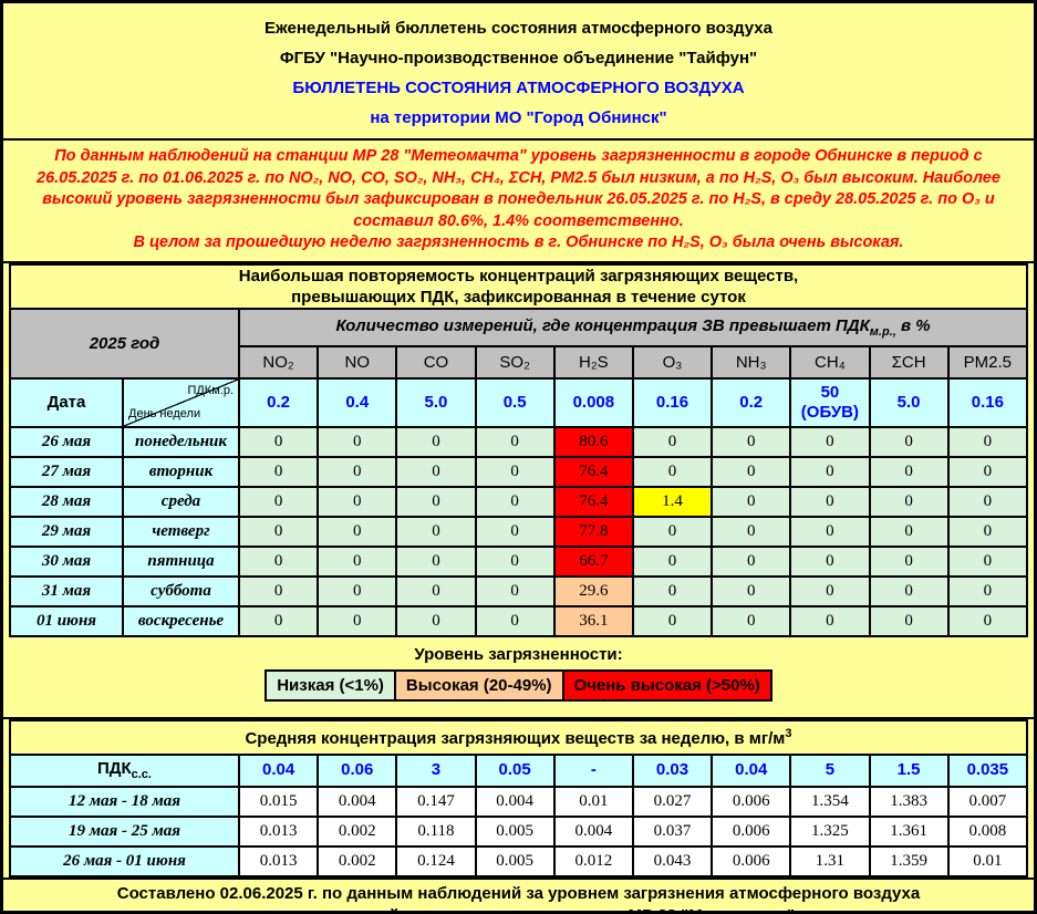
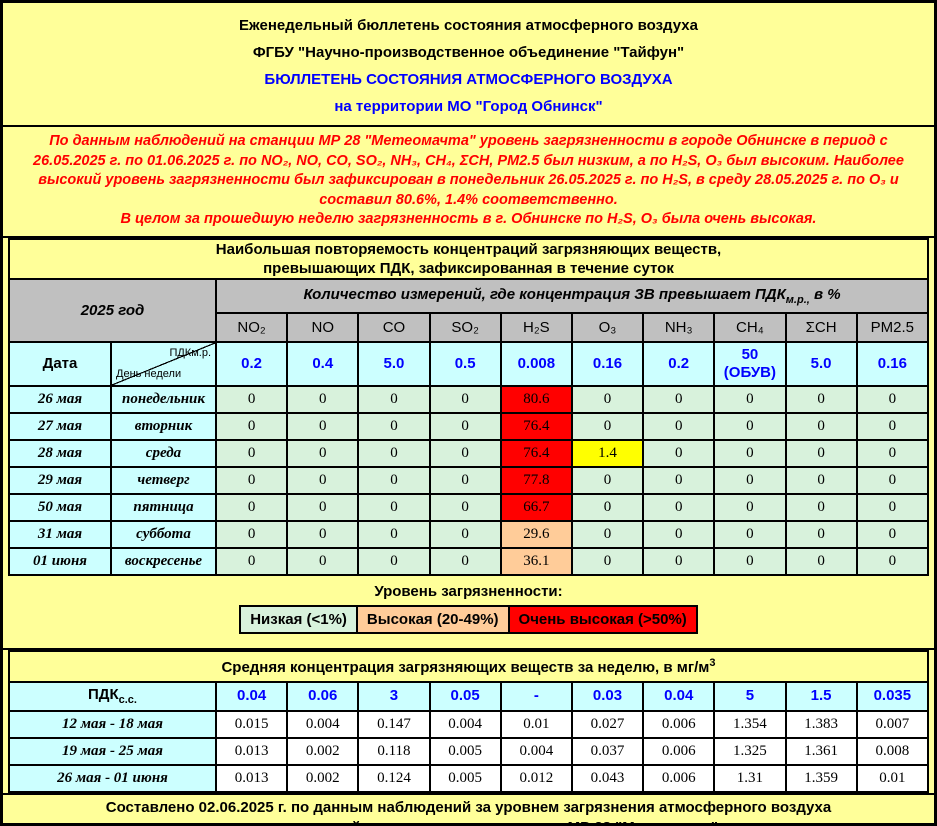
  Еженедельный бюллетень состояния атмосферного воздуха
  ФГБУ "Научно-производственное объединение "Тайфун"
  БЮЛЛЕТЕНЬ СОСТОЯНИЯ АТМОСФЕРНОГО ВОЗДУХА
  на территории МО "Город Обнинск"
  По данным наблюдений на станции МР 28 "Метеомачта" уровень загрязненности в городе Обнинске в период с 26.05.2025 г. по 01.06.2025 г. по NO₂, NO, CO, SO₂, NH₃, CH₄, ΣCH, PM2.5 был низким, а по H₂S, O₃ был высоким. Наиболее высокий уровень загрязненности был зафиксирован в понедельник 26.05.2025 г. по H₂S, в среду 28.05.2025 г. по O₃ и составил 80.6%, 1.4% соответственно.
  В целом за прошедшую неделю загрязненность в г. Обнинске по H₂S, O₃ была очень высокая.
  Наибольшая повторяемость концентраций загрязняющих веществ, превышающих ПДК, зафиксированная в течение суток
  2025 год	Количество измерений, где концентрация ЗВ превышает ПДКм.р., в %
  NO₂	NO	CO	SO₂	H₂S	O₃	NH₃	CH₄	ΣCH	PM2.5
  Дата	ПДКм.р. День недели	0.2	0.4	5.0	0.5	0.008	0.16	0.2	50 (ОБУВ)	5.0	0.16
  26 мая	понедельник	0	0	0	0	80.6	0	0	0	0	0
  27 мая	вторник	0	0	0	0	76.4	0	0	0	0	0
  28 мая	среда	0	0	0	0	76.4	1.4	0	0	0	0
  29 мая	четверг	0	0	0	0	77.8	0	0	0	0	0
- 30 мая	пятница	0	0	0	0	66.7	0	0	0	0	0
+ 50 мая	пятница	0	0	0	0	66.7	0	0	0	0	0
  31 мая	суббота	0	0	0	0	29.6	0	0	0	0	0
  01 июня	воскресенье	0	0	0	0	36.1	0	0	0	0	0
  Уровень загрязненности:
  Низкая (<1%)
  Высокая (20-49%)
  Очень высокая (>50%)
  Средняя концентрация загрязняющих веществ за неделю, в мг/м3
  ПДКс.с.	0.04	0.06	3	0.05	-	0.03	0.04	5	1.5	0.035
  12 мая - 18 мая	0.015	0.004	0.147	0.004	0.01	0.027	0.006	1.354	1.383	0.007
  19 мая - 25 мая	0.013	0.002	0.118	0.005	0.004	0.037	0.006	1.325	1.361	0.008
  26 мая - 01 июня	0.013	0.002	0.124	0.005	0.012	0.043	0.006	1.31	1.359	0.01
  Составлено 02.06.2025 г. по данным наблюдений за уровнем загрязнения атмосферного воздуха
